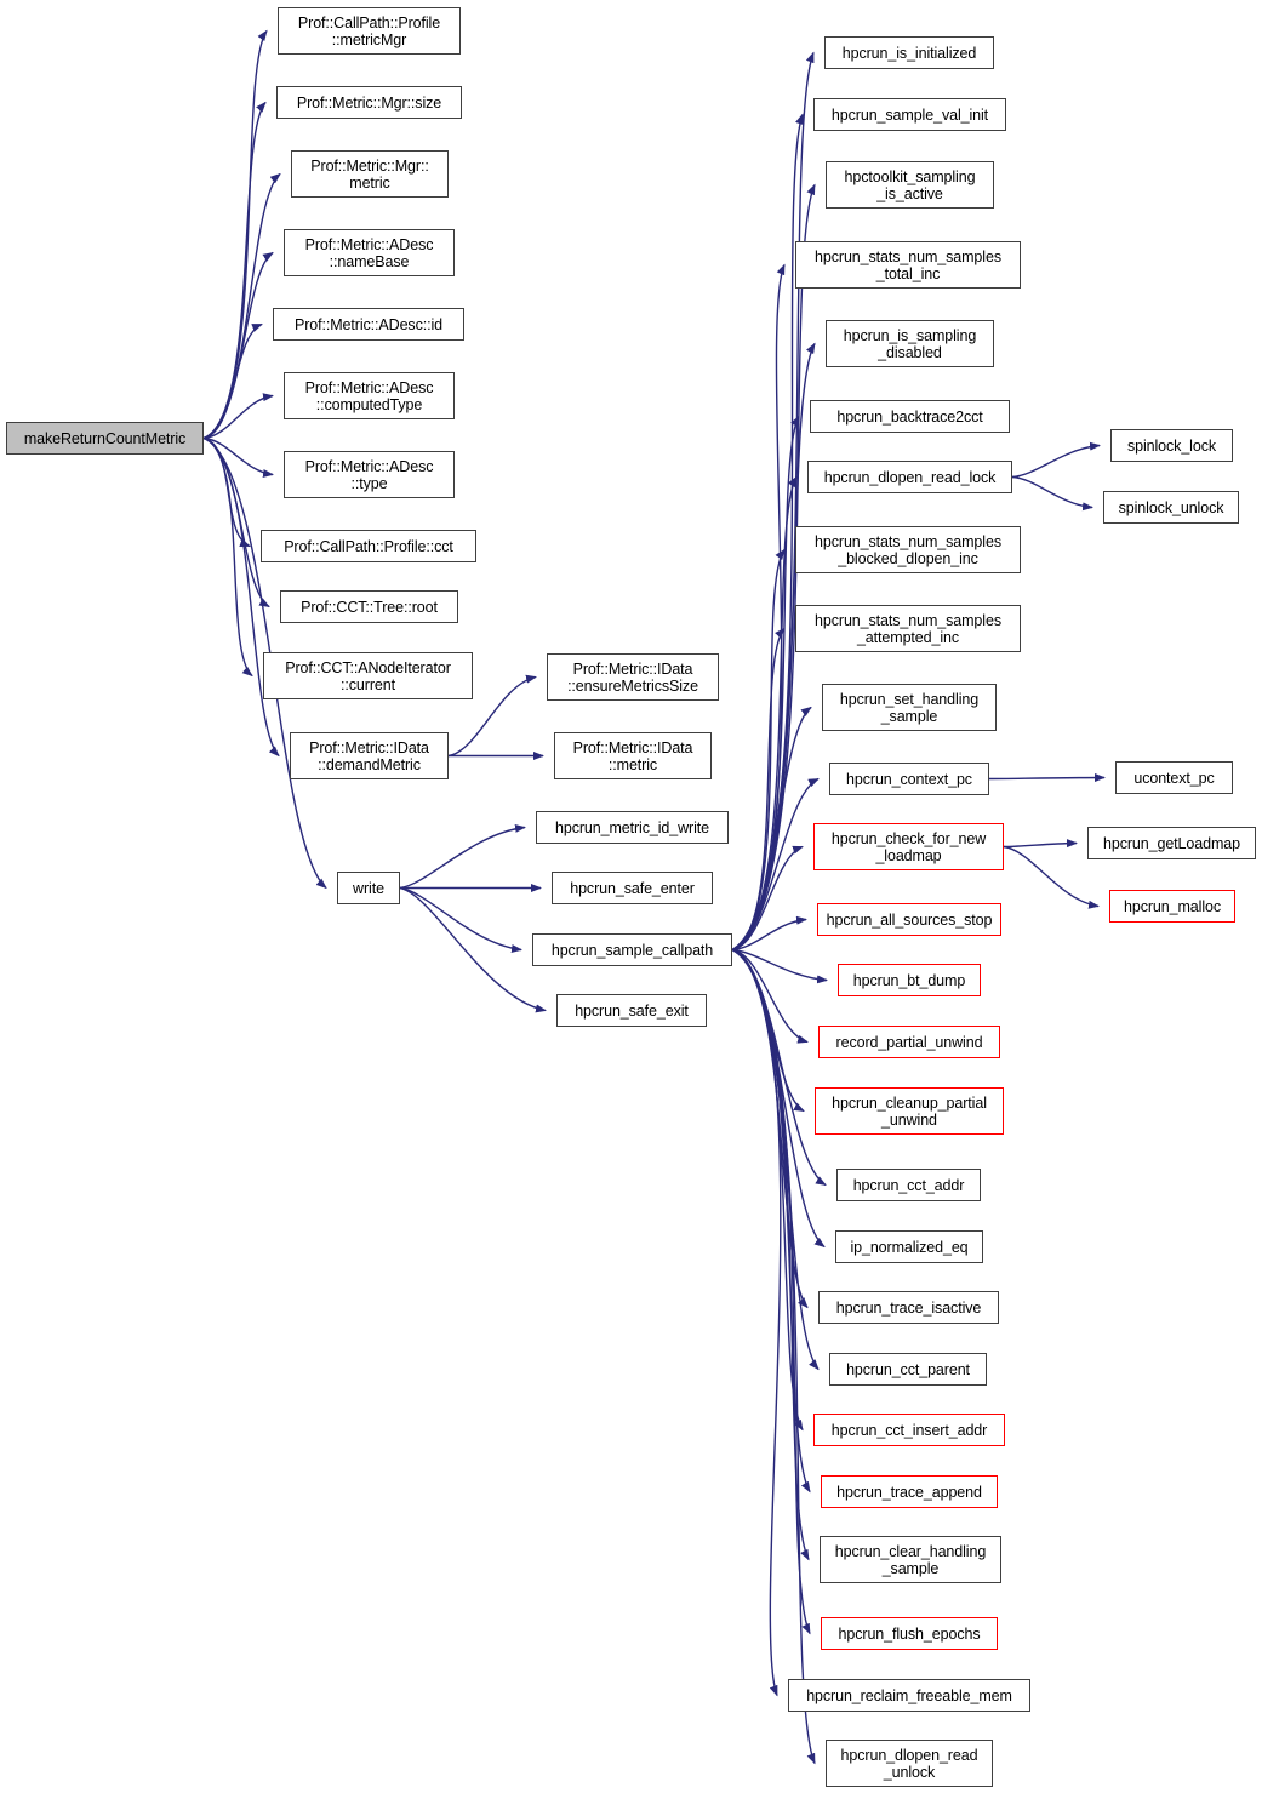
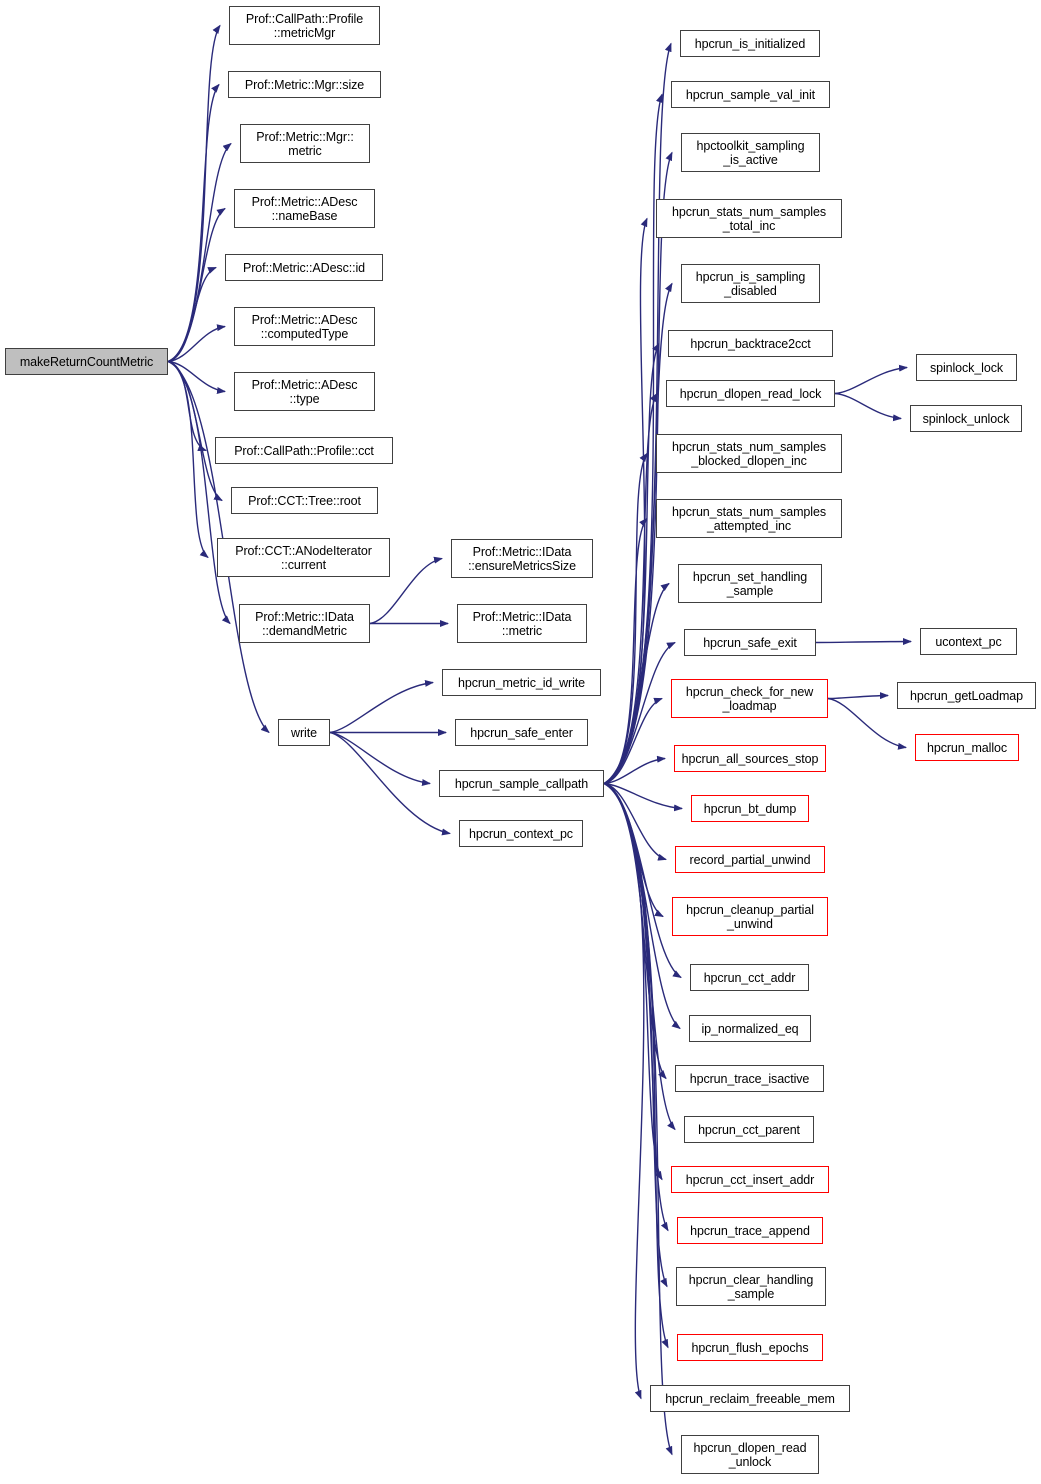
  makeReturnCountMetric
  Prof::CallPath::Profile
  ::metricMgr
  Prof::Metric::Mgr::size
  Prof::Metric::Mgr::
  metric
  Prof::Metric::ADesc
  ::nameBase
  Prof::Metric::ADesc::id
  Prof::Metric::ADesc
  ::computedType
  Prof::Metric::ADesc
  ::type
  Prof::CallPath::Profile::cct
  Prof::CCT::Tree::root
  Prof::CCT::ANodeIterator
  ::current
  Prof::Metric::IData
  ::demandMetric
  Prof::Metric::IData
  ::ensureMetricsSize
  Prof::Metric::IData
  ::metric
  write
  hpcrun_metric_id_write
  hpcrun_safe_enter
  hpcrun_sample_callpath
- hpcrun_safe_exit
+ hpcrun_context_pc
  hpcrun_is_initialized
  hpcrun_sample_val_init
  hpctoolkit_sampling
  _is_active
  hpcrun_stats_num_samples
  _total_inc
  hpcrun_is_sampling
  _disabled
  hpcrun_backtrace2cct
  hpcrun_dlopen_read_lock
  hpcrun_stats_num_samples
  _blocked_dlopen_inc
  hpcrun_stats_num_samples
  _attempted_inc
  hpcrun_set_handling
  _sample
- hpcrun_context_pc
+ hpcrun_safe_exit
  hpcrun_check_for_new
  _loadmap
  hpcrun_all_sources_stop
  hpcrun_bt_dump
  record_partial_unwind
  hpcrun_cleanup_partial
  _unwind
  hpcrun_cct_addr
  ip_normalized_eq
  hpcrun_trace_isactive
  hpcrun_cct_parent
  hpcrun_cct_insert_addr
  hpcrun_trace_append
  hpcrun_clear_handling
  _sample
  hpcrun_flush_epochs
  hpcrun_reclaim_freeable_mem
  hpcrun_dlopen_read
  _unlock
  spinlock_lock
  spinlock_unlock
  ucontext_pc
  hpcrun_getLoadmap
  hpcrun_malloc
